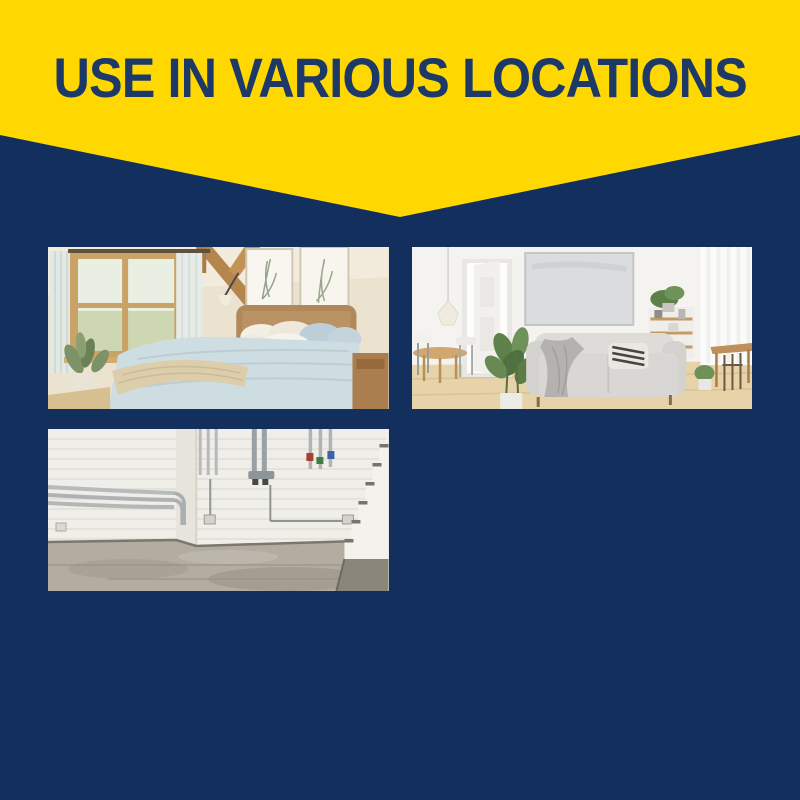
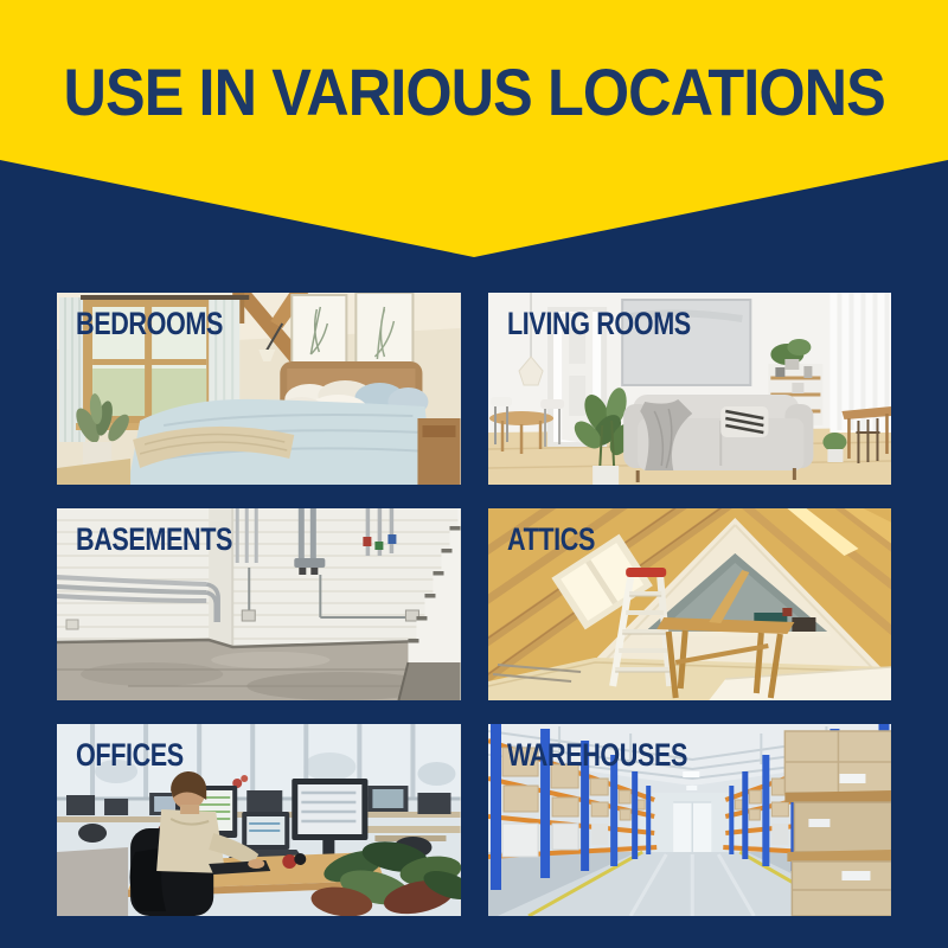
  USE IN VARIOUS LOCATIONS
+ BEDROOMS
+ LIVING ROOMS
+ BASEMENTS
+ ATTICS
+ OFFICES
+ WAREHOUSES
